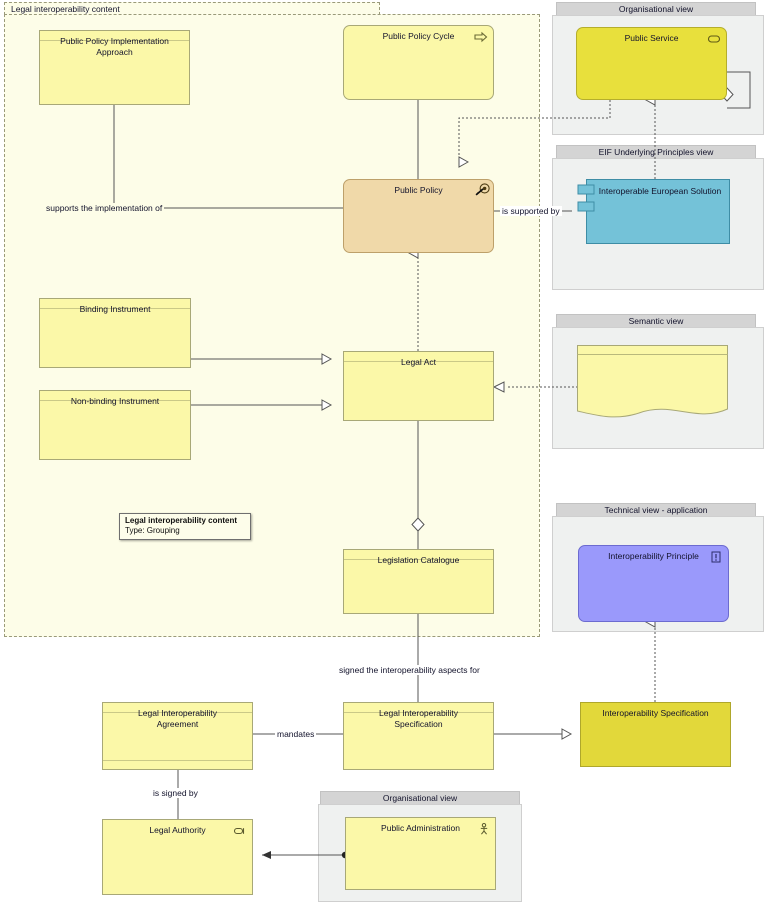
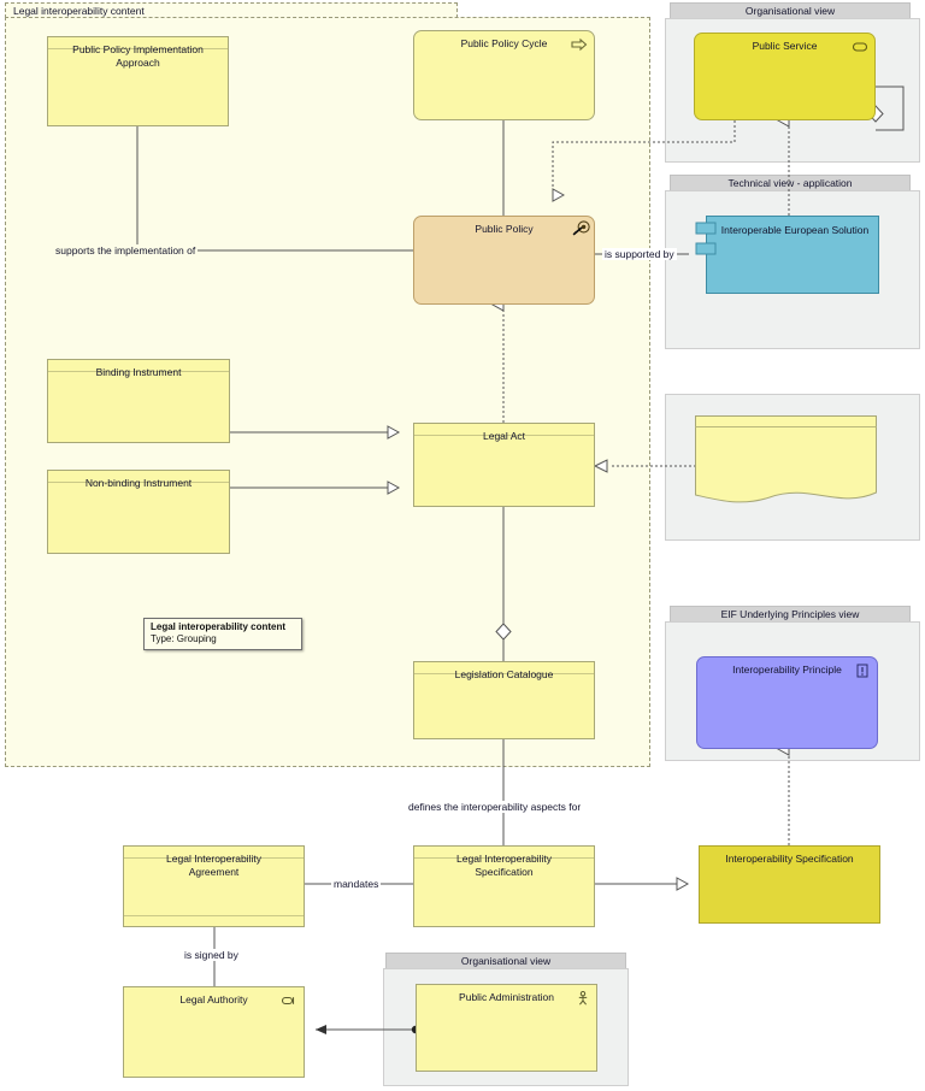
  Legal interoperability content
  Organisational view
- EIF Underlying Principles view
+ Technical view - application
- Semantic view
- Technical view - application
+ EIF Underlying Principles view
  Organisational view
  Public Policy Implementation Approach
  Public Policy Cycle
  Public Policy
  Binding Instrument
  Non-binding Instrument
  Legal Act
  Legislation Catalogue
  Public Service
  Interoperable European Solution
  Interoperability Principle
  Interoperability Specification
  Legal Interoperability Agreement
  Legal Interoperability Specification
  Legal Authority
  Public Administration
  supports the implementation of
  is supported by
- signed the interoperability aspects for
+ defines the interoperability aspects for
  mandates
  is signed by
  Legal interoperability content
  Type: Grouping
